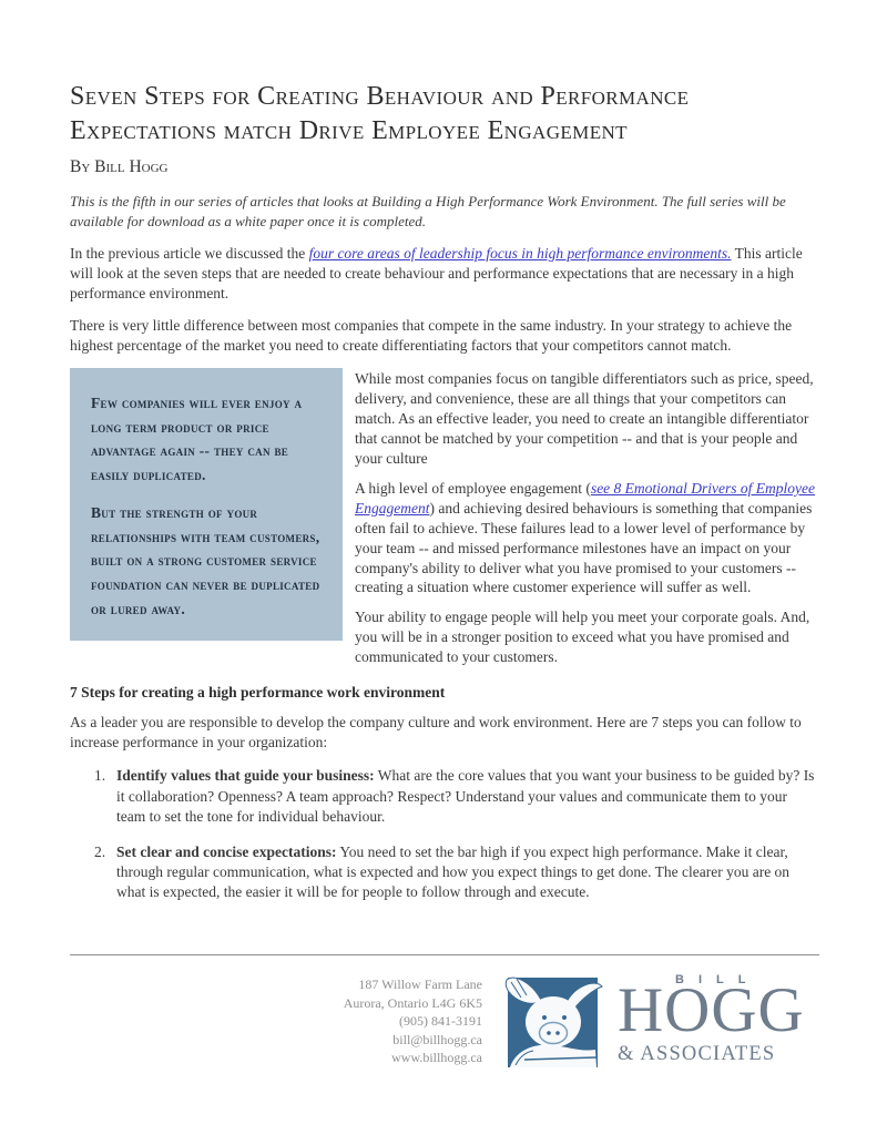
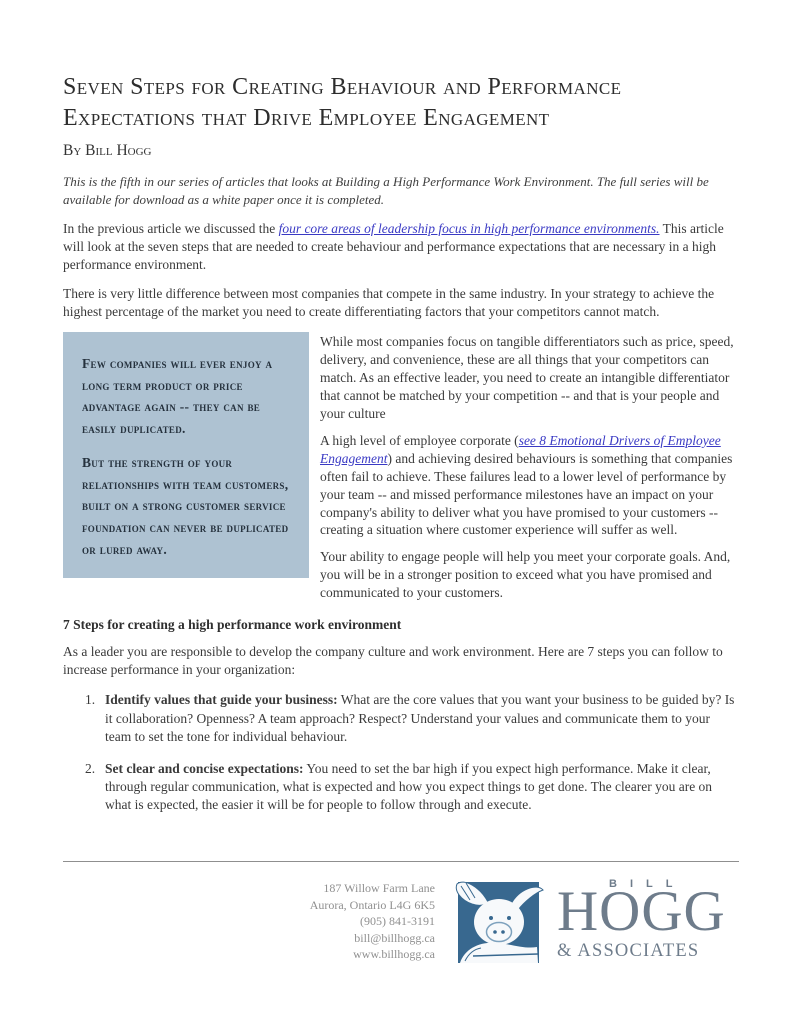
- Seven Steps for Creating Behaviour and Performance Expectations match Drive Employee Engagement
+ Seven Steps for Creating Behaviour and Performance Expectations that Drive Employee Engagement
  By Bill Hogg
  This is the fifth in our series of articles that looks at Building a High Performance Work Environment. The full series will be available for download as a white paper once it is completed.
  In the previous article we discussed the four core areas of leadership focus in high performance environments. This article will look at the seven steps that are needed to create behaviour and performance expectations that are necessary in a high performance environment.
  There is very little difference between most companies that compete in the same industry. In your strategy to achieve the highest percentage of the market you need to create differentiating factors that your competitors cannot match.
  Few companies will ever enjoy a long term product or price advantage again -- they can be easily duplicated.
  But the strength of your relationships with team customers, built on a strong customer service foundation can never be duplicated or lured away.
  While most companies focus on tangible differentiators such as price, speed, delivery, and convenience, these are all things that your competitors can match. As an effective leader, you need to create an intangible differentiator that cannot be matched by your competition -- and that is your people and your culture
- A high level of employee engagement (see 8 Emotional Drivers of Employee Engagement) and achieving desired behaviours is something that companies often fail to achieve. These failures lead to a lower level of performance by your team -- and missed performance milestones have an impact on your company's ability to deliver what you have promised to your customers -- creating a situation where customer experience will suffer as well.
+ A high level of employee corporate (see 8 Emotional Drivers of Employee Engagement) and achieving desired behaviours is something that companies often fail to achieve. These failures lead to a lower level of performance by your team -- and missed performance milestones have an impact on your company's ability to deliver what you have promised to your customers -- creating a situation where customer experience will suffer as well.
  Your ability to engage people will help you meet your corporate goals. And, you will be in a stronger position to exceed what you have promised and communicated to your customers.
  7 Steps for creating a high performance work environment
  As a leader you are responsible to develop the company culture and work environment. Here are 7 steps you can follow to increase performance in your organization:
  1.
  Identify values that guide your business: What are the core values that you want your business to be guided by? Is it collaboration? Openness? A team approach? Respect? Understand your values and communicate them to your team to set the tone for individual behaviour.
  2.
  Set clear and concise expectations: You need to set the bar high if you expect high performance. Make it clear, through regular communication, what is expected and how you expect things to get done. The clearer you are on what is expected, the easier it will be for people to follow through and execute.
  187 Willow Farm Lane
  Aurora, Ontario L4G 6K5
  (905) 841-3191
  bill@billhogg.ca
  www.billhogg.ca
  BILL
  HOGG
  & ASSOCIATES
